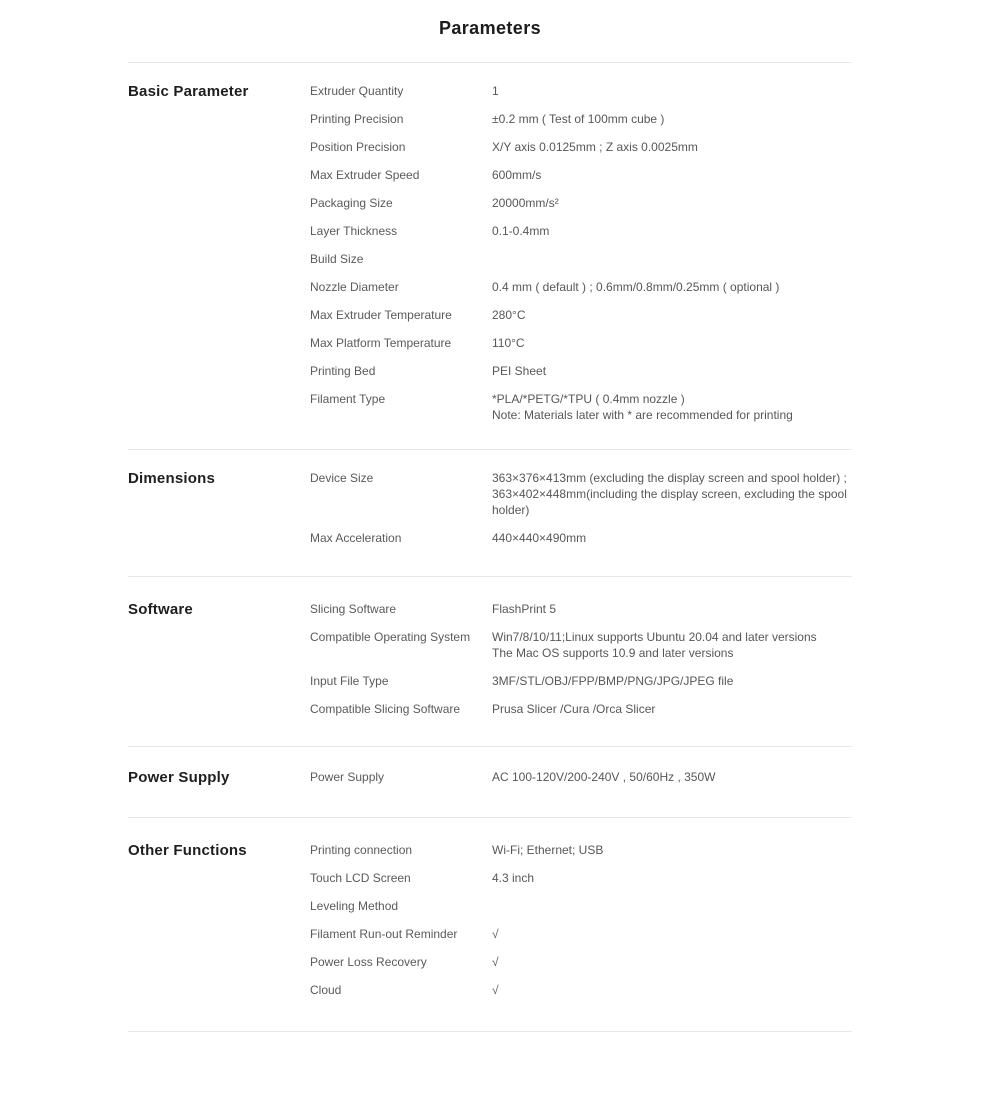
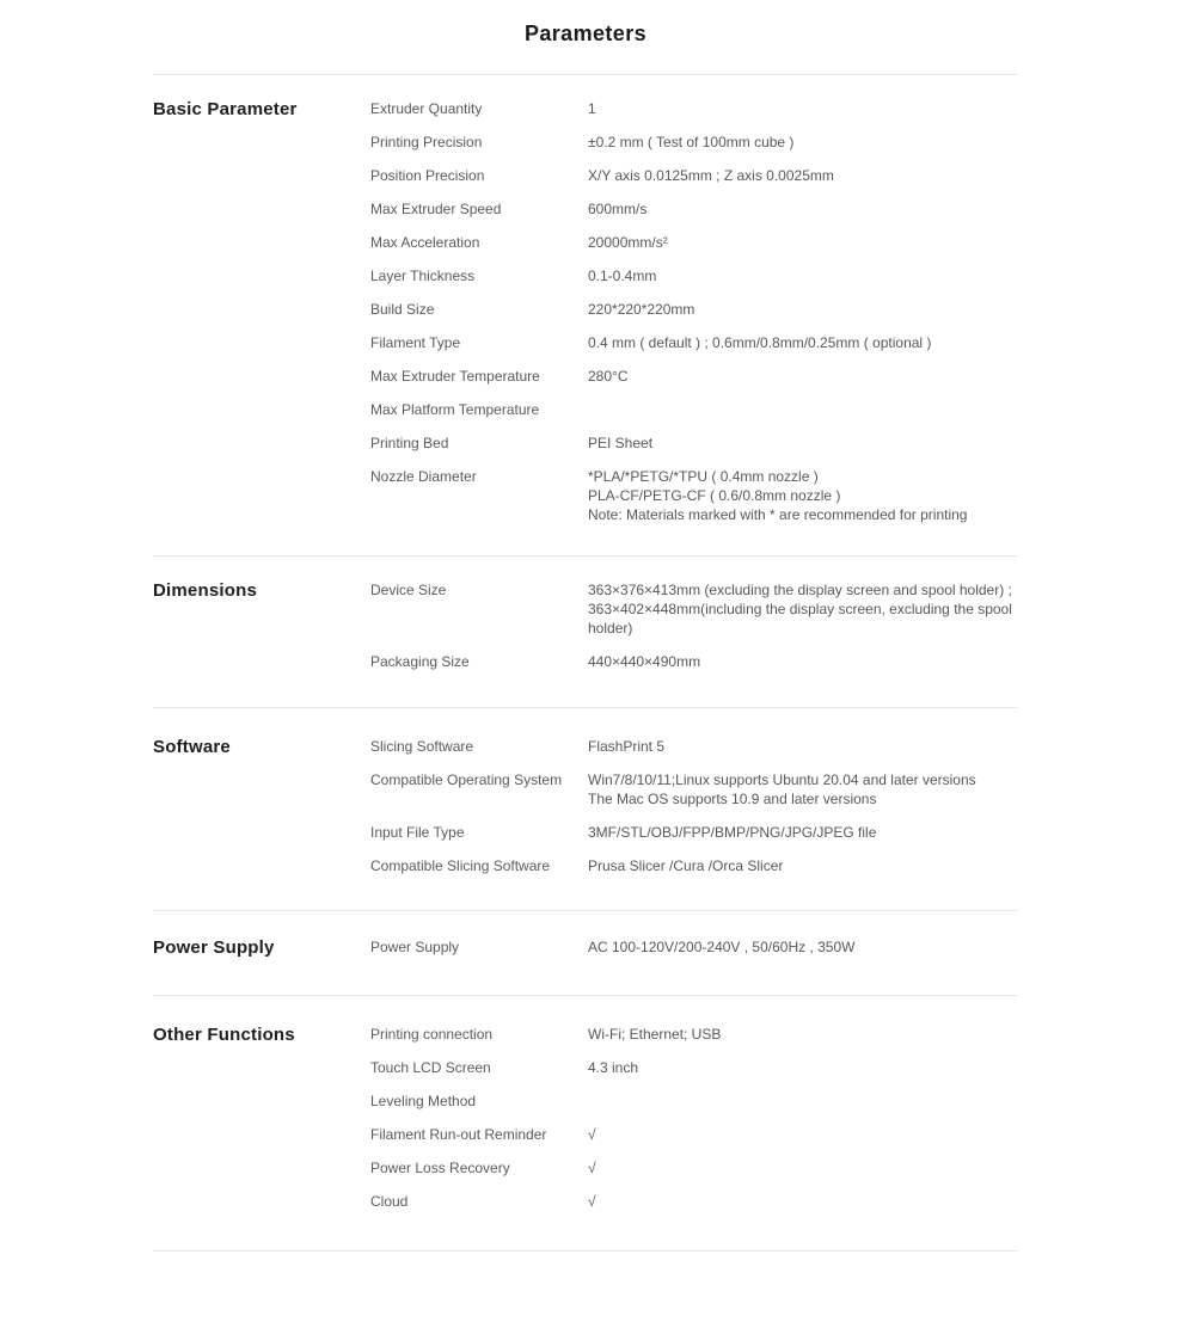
  Parameters
  Basic Parameter
  Extruder Quantity
  1
  Printing Precision
  ±0.2 mm ( Test of 100mm cube )
  Position Precision
  X/Y axis 0.0125mm ; Z axis 0.0025mm
  Max Extruder Speed
  600mm/s
- Packaging Size
+ Max Acceleration
  20000mm/s²
  Layer Thickness
  0.1-0.4mm
  Build Size
+ 220*220*220mm
- Nozzle Diameter
+ Filament Type
  0.4 mm ( default ) ; 0.6mm/0.8mm/0.25mm ( optional )
  Max Extruder Temperature
  280°C
  Max Platform Temperature
- 110°C
  Printing Bed
  PEI Sheet
- Filament Type
+ Nozzle Diameter
  *PLA/*PETG/*TPU ( 0.4mm nozzle )
+ PLA-CF/PETG-CF ( 0.6/0.8mm nozzle )
- Note: Materials later with * are recommended for printing
+ Note: Materials marked with * are recommended for printing
  Dimensions
  Device Size
  363×376×413mm (excluding the display screen and spool holder) ;
  363×402×448mm(including the display screen, excluding the spool holder)
- Max Acceleration
+ Packaging Size
  440×440×490mm
  Software
  Slicing Software
  FlashPrint 5
  Compatible Operating System
  Win7/8/10/11;Linux supports Ubuntu 20.04 and later versions
  The Mac OS supports 10.9 and later versions
  Input File Type
  3MF/STL/OBJ/FPP/BMP/PNG/JPG/JPEG file
  Compatible Slicing Software
  Prusa Slicer /Cura /Orca Slicer
  Power Supply
  Power Supply
  AC 100-120V/200-240V , 50/60Hz , 350W
  Other Functions
  Printing connection
  Wi-Fi; Ethernet; USB
  Touch LCD Screen
  4.3 inch
  Leveling Method
  Filament Run-out Reminder
  √
  Power Loss Recovery
  √
  Cloud
  √
